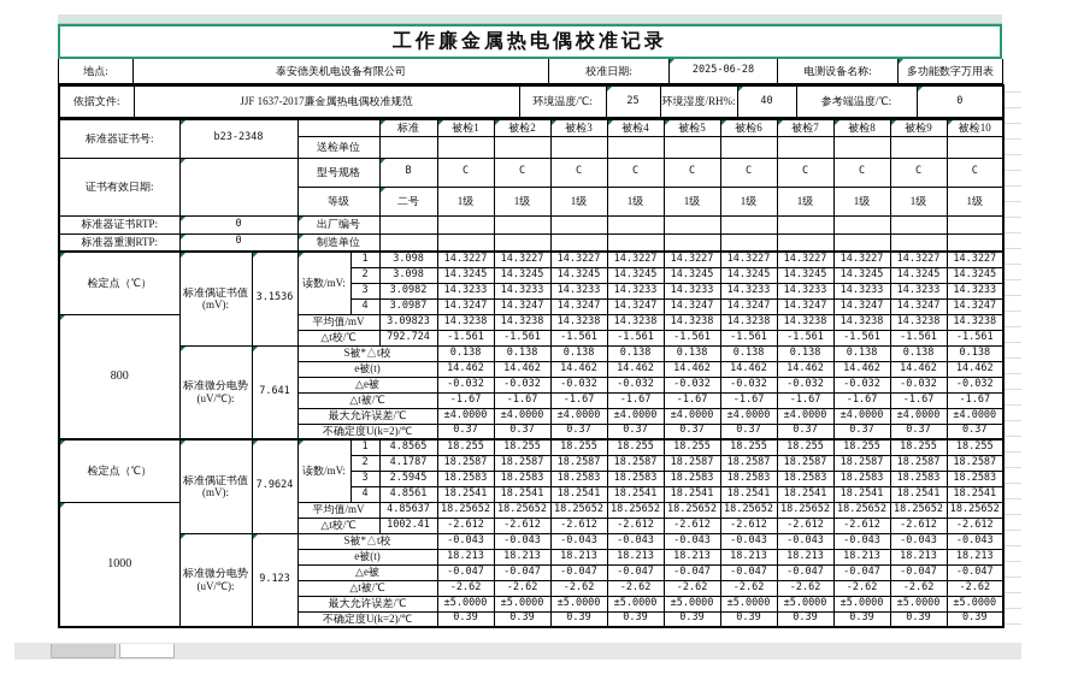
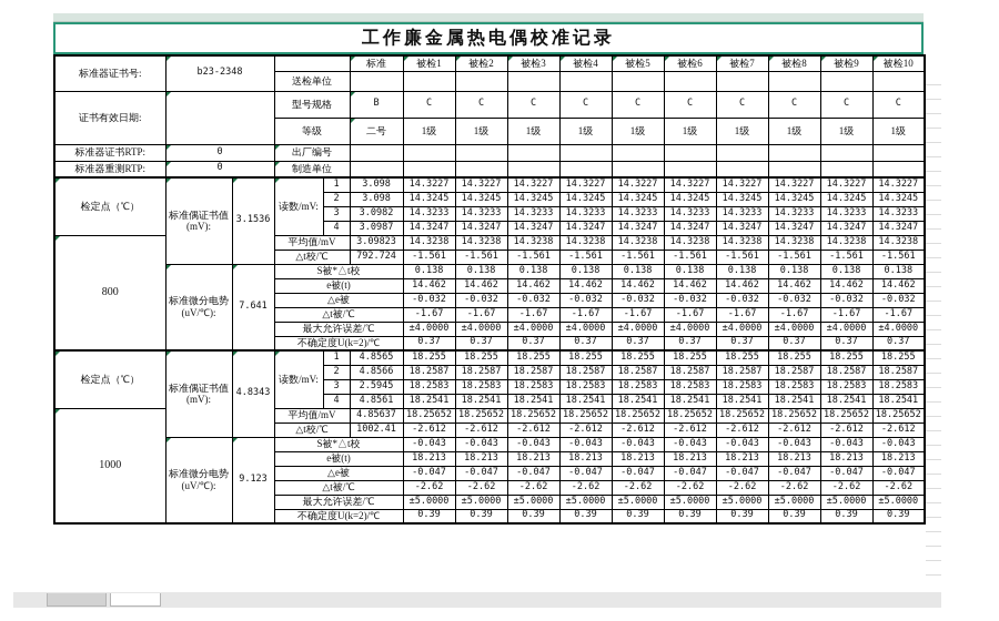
  工作廉金属热电偶校准记录
- 地点:	泰安德美机电设备有限公司	校准日期:	2025-06-28	电测设备名称:	多功能数字万用表
- 依据文件:	JJF 1637-2017廉金属热电偶校准规范	环境温度/℃:	25	环境湿度/RH%:	40	参考端温度/℃:	0
  标准器证书号:	b23-2348		标准	被检1	被检2	被检3	被检4	被检5	被检6	被检7	被检8	被检9	被检10
  送检单位
  证书有效日期:		型号规格	B	C	C	C	C	C	C	C	C	C	C
  等级	二号	1级	1级	1级	1级	1级	1级	1级	1级	1级	1级
  标准器证书RTP:	0	出厂编号
  标准器重测RTP:	0	制造单位
  检定点（℃）	标准偶证书值(mV):	3.1536	读数/mV:	1	3.098	14.3227	14.3227	14.3227	14.3227	14.3227	14.3227	14.3227	14.3227	14.3227	14.3227
  2	3.098	14.3245	14.3245	14.3245	14.3245	14.3245	14.3245	14.3245	14.3245	14.3245	14.3245
  3	3.0982	14.3233	14.3233	14.3233	14.3233	14.3233	14.3233	14.3233	14.3233	14.3233	14.3233
  4	3.0987	14.3247	14.3247	14.3247	14.3247	14.3247	14.3247	14.3247	14.3247	14.3247	14.3247
  800	平均值/mV	3.09823	14.3238	14.3238	14.3238	14.3238	14.3238	14.3238	14.3238	14.3238	14.3238	14.3238
  △t校/℃	792.724	-1.561	-1.561	-1.561	-1.561	-1.561	-1.561	-1.561	-1.561	-1.561	-1.561
  标准微分电势(uV/℃):	7.641	S被*△t校	0.138	0.138	0.138	0.138	0.138	0.138	0.138	0.138	0.138	0.138
  e被(t)	14.462	14.462	14.462	14.462	14.462	14.462	14.462	14.462	14.462	14.462
  △e被	-0.032	-0.032	-0.032	-0.032	-0.032	-0.032	-0.032	-0.032	-0.032	-0.032
  △t被/℃	-1.67	-1.67	-1.67	-1.67	-1.67	-1.67	-1.67	-1.67	-1.67	-1.67
  最大允许误差/℃	±4.0000	±4.0000	±4.0000	±4.0000	±4.0000	±4.0000	±4.0000	±4.0000	±4.0000	±4.0000
  不确定度U(k=2)/℃	0.37	0.37	0.37	0.37	0.37	0.37	0.37	0.37	0.37	0.37
- 检定点（℃）	标准偶证书值(mV):	7.9624	读数/mV:	1	4.8565	18.255	18.255	18.255	18.255	18.255	18.255	18.255	18.255	18.255	18.255
+ 检定点（℃）	标准偶证书值(mV):	4.8343	读数/mV:	1	4.8565	18.255	18.255	18.255	18.255	18.255	18.255	18.255	18.255	18.255	18.255
- 2	4.1787	18.2587	18.2587	18.2587	18.2587	18.2587	18.2587	18.2587	18.2587	18.2587	18.2587
+ 2	4.8566	18.2587	18.2587	18.2587	18.2587	18.2587	18.2587	18.2587	18.2587	18.2587	18.2587
  3	2.5945	18.2583	18.2583	18.2583	18.2583	18.2583	18.2583	18.2583	18.2583	18.2583	18.2583
  4	4.8561	18.2541	18.2541	18.2541	18.2541	18.2541	18.2541	18.2541	18.2541	18.2541	18.2541
  1000	平均值/mV	4.85637	18.25652	18.25652	18.25652	18.25652	18.25652	18.25652	18.25652	18.25652	18.25652	18.25652
  △t校/℃	1002.41	-2.612	-2.612	-2.612	-2.612	-2.612	-2.612	-2.612	-2.612	-2.612	-2.612
  标准微分电势(uV/℃):	9.123	S被*△t校	-0.043	-0.043	-0.043	-0.043	-0.043	-0.043	-0.043	-0.043	-0.043	-0.043
  e被(t)	18.213	18.213	18.213	18.213	18.213	18.213	18.213	18.213	18.213	18.213
  △e被	-0.047	-0.047	-0.047	-0.047	-0.047	-0.047	-0.047	-0.047	-0.047	-0.047
  △t被/℃	-2.62	-2.62	-2.62	-2.62	-2.62	-2.62	-2.62	-2.62	-2.62	-2.62
  最大允许误差/℃	±5.0000	±5.0000	±5.0000	±5.0000	±5.0000	±5.0000	±5.0000	±5.0000	±5.0000	±5.0000
  不确定度U(k=2)/℃	0.39	0.39	0.39	0.39	0.39	0.39	0.39	0.39	0.39	0.39
